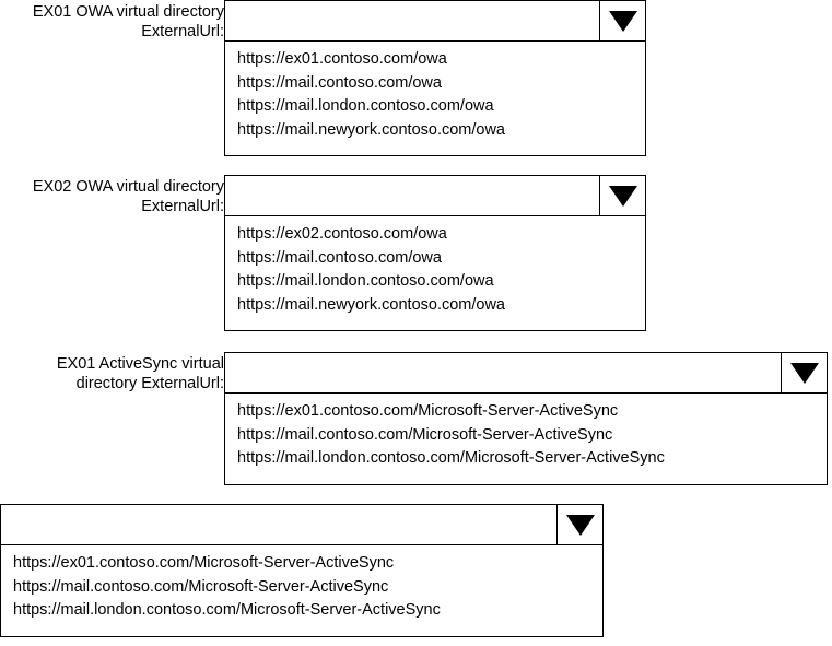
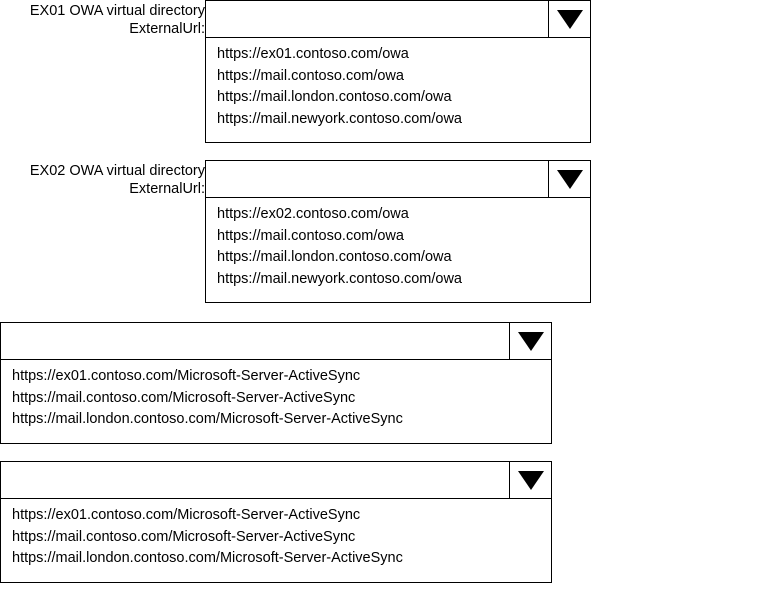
  EX01 OWA virtual directory ExternalUrl:
  https://ex01.contoso.com/owa
  https://mail.contoso.com/owa
  https://mail.london.contoso.com/owa
  https://mail.newyork.contoso.com/owa
  EX02 OWA virtual directory ExternalUrl:
  https://ex02.contoso.com/owa
  https://mail.contoso.com/owa
  https://mail.london.contoso.com/owa
  https://mail.newyork.contoso.com/owa
- EX01 ActiveSync virtual directory ExternalUrl:
  https://ex01.contoso.com/Microsoft-Server-ActiveSync
  https://mail.contoso.com/Microsoft-Server-ActiveSync
  https://mail.london.contoso.com/Microsoft-Server-ActiveSync
  https://ex01.contoso.com/Microsoft-Server-ActiveSync
  https://mail.contoso.com/Microsoft-Server-ActiveSync
  https://mail.london.contoso.com/Microsoft-Server-ActiveSync
